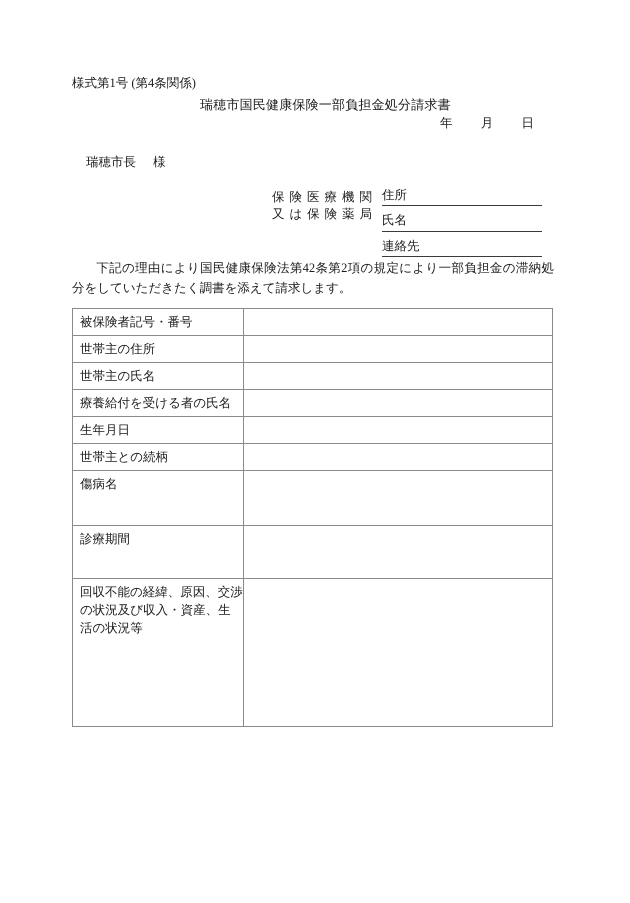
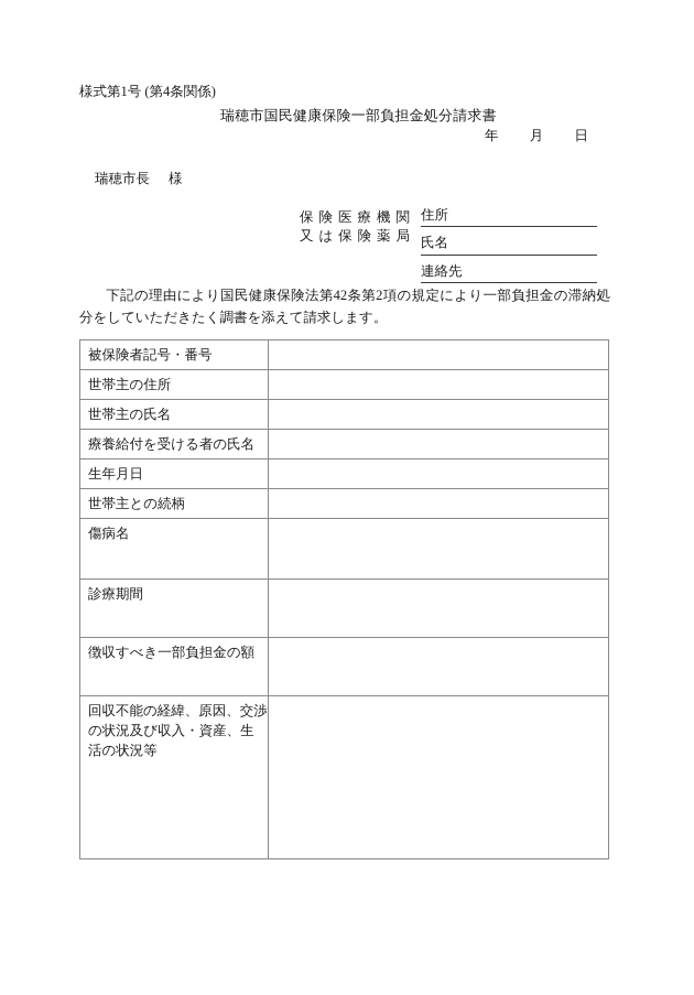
  様式第1号 (第4条関係)
  瑞穂市国民健康保険一部負担金処分請求書
  年 月 日
  瑞穂市長 様
  保険医療機関
  又は保険薬局
  住所
  氏名
  連絡先
  下記の理由により国民健康保険法第42条第2項の規定により一部負担金の滞納処分をしていただきたく調書を添えて請求します。
  被保険者記号・番号
  世帯主の住所
  世帯主の氏名
  療養給付を受ける者の氏名
  生年月日
  世帯主との続柄
  傷病名
  診療期間
+ 徴収すべき一部負担金の額
  回収不能の経緯、原因、交渉の状況及び収入・資産、生活の状況等
